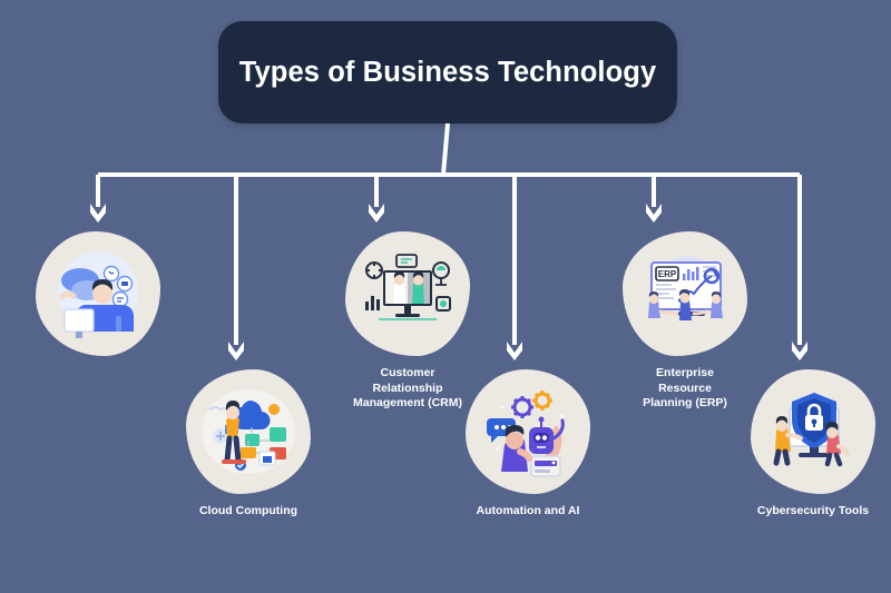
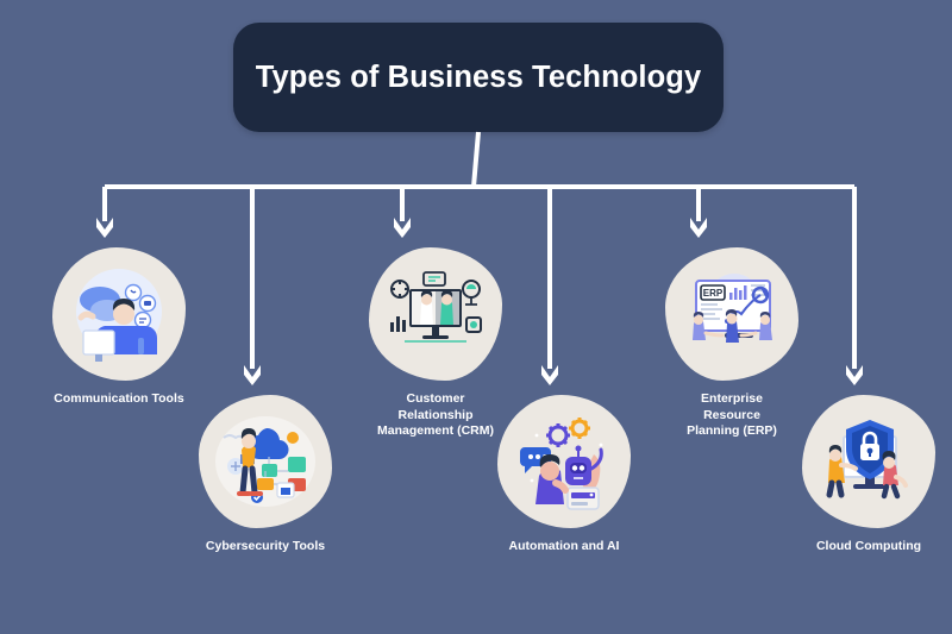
  Types of Business Technology
+ Communication Tools
- Cloud Computing
+ Cybersecurity Tools
  Customer
  Relationship
  Management (CRM)
  Automation and AI
  ERP
  Enterprise
  Resource
  Planning (ERP)
- Cybersecurity Tools
+ Cloud Computing
